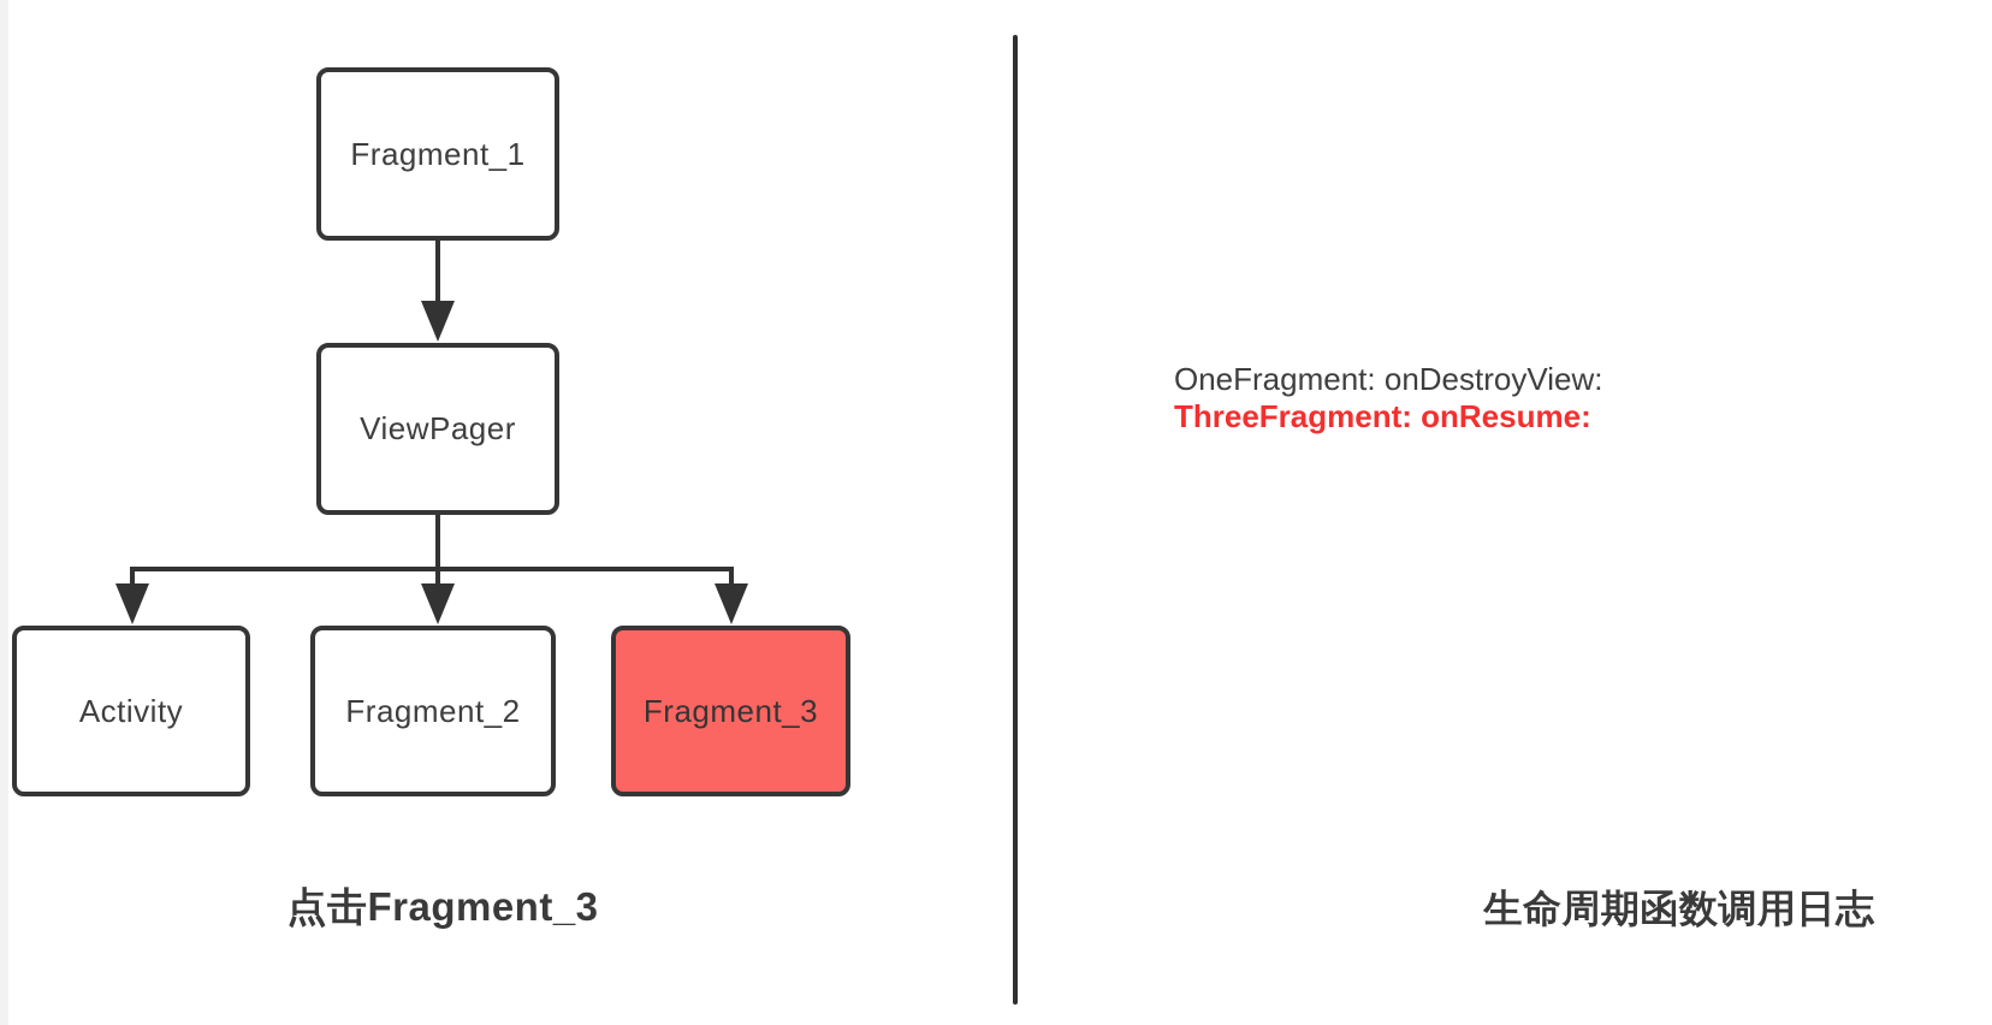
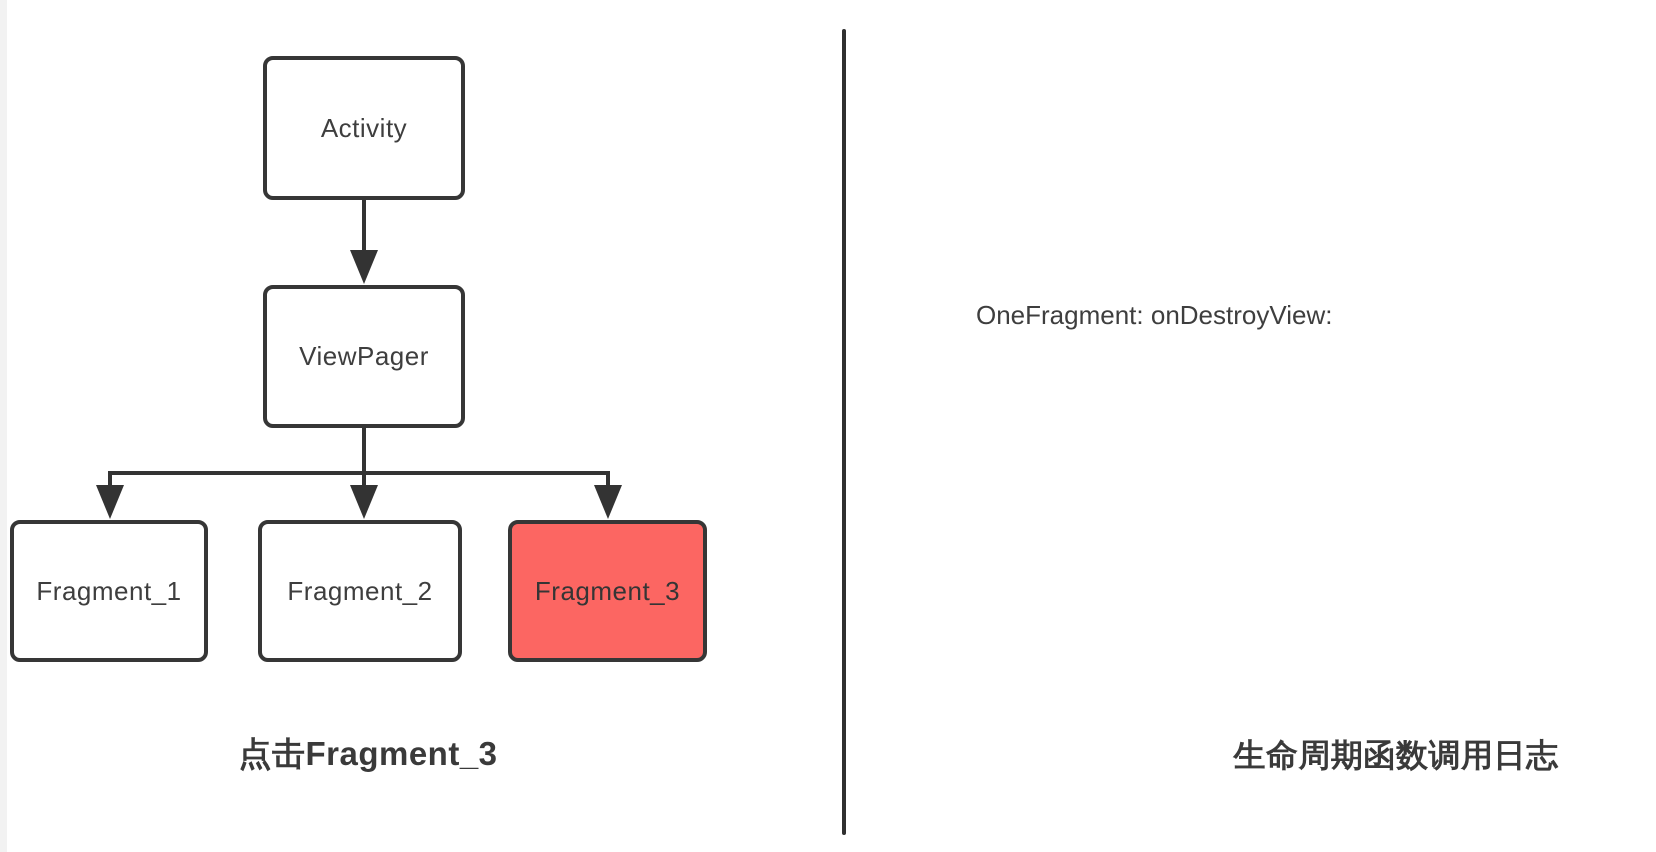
- Fragment_1
+ Activity
  ViewPager
- Activity
+ Fragment_1
  Fragment_2
  Fragment_3
  点击Fragment_3
  OneFragment: onDestroyView:
- ThreeFragment: onResume:
  生命周期函数调用日志
